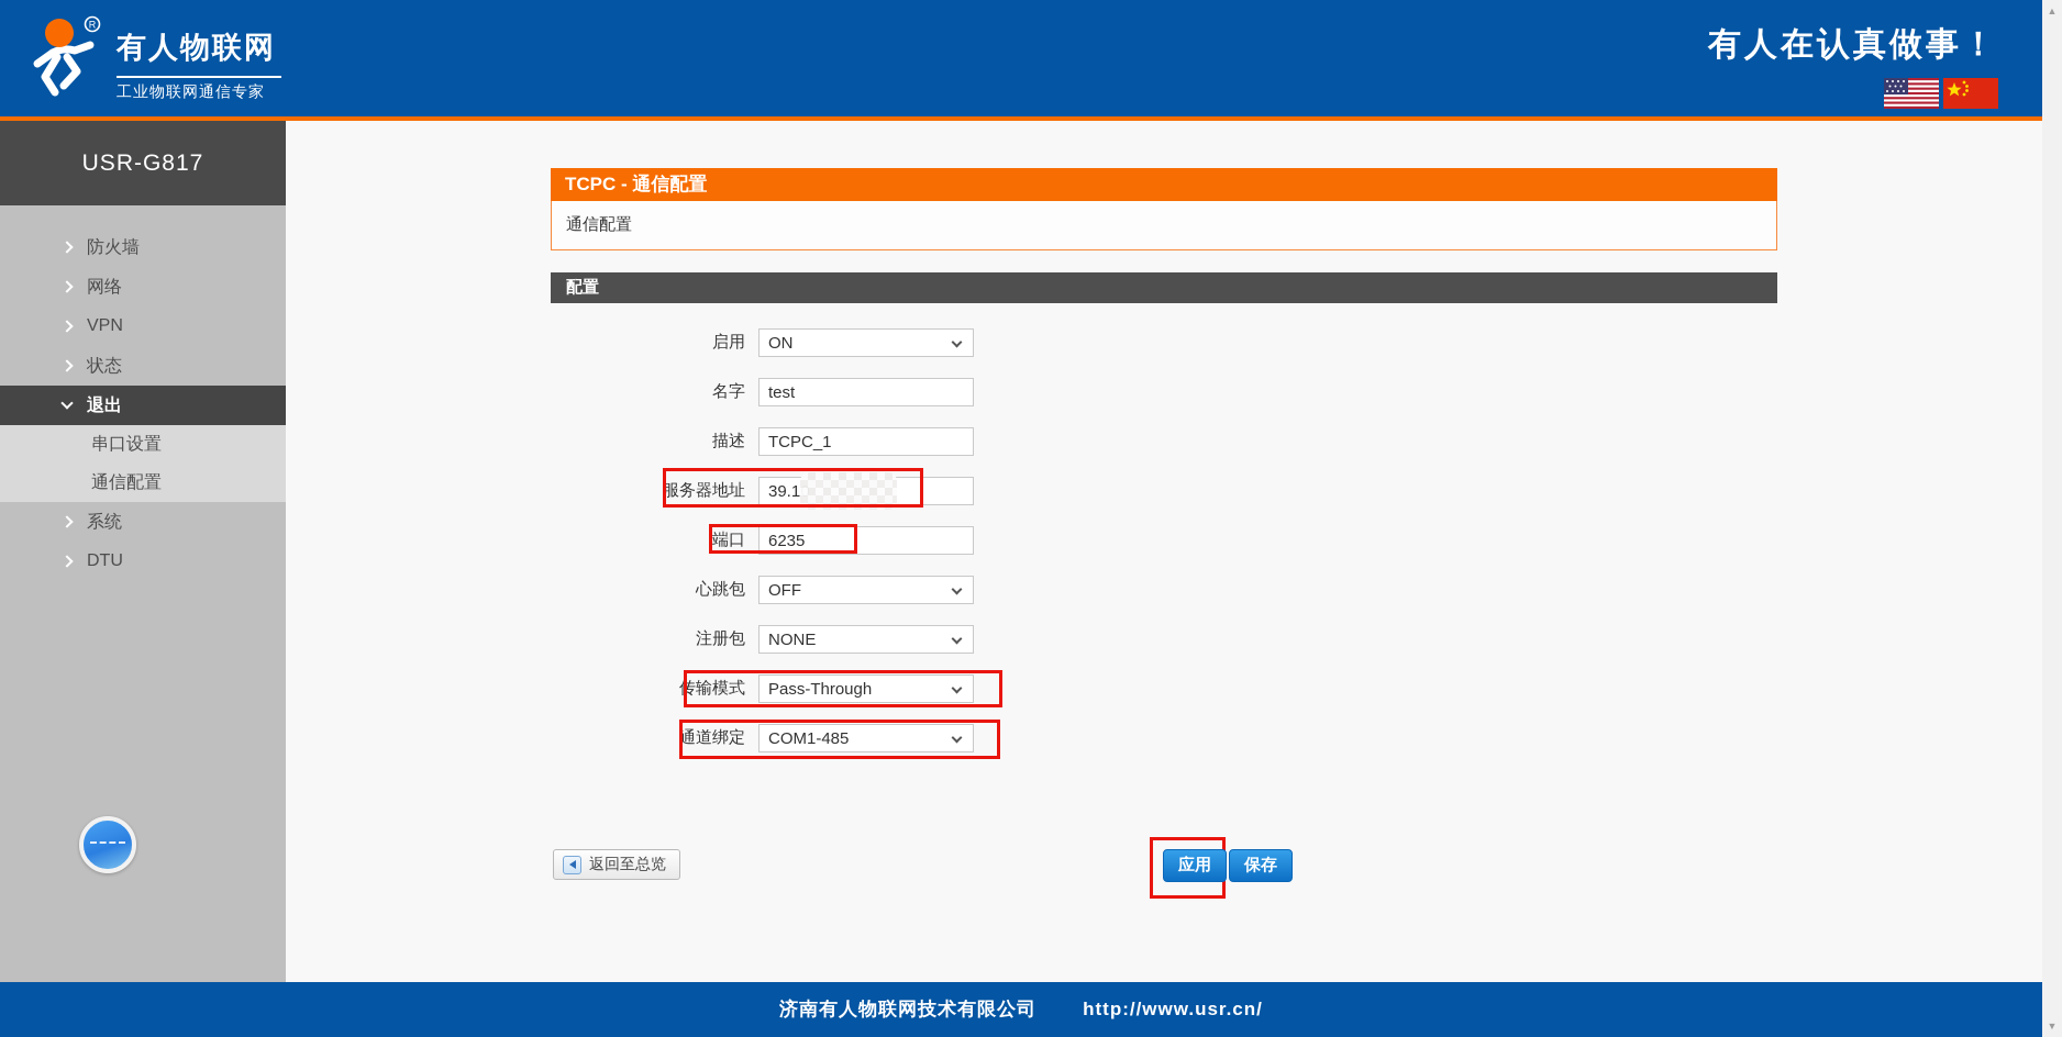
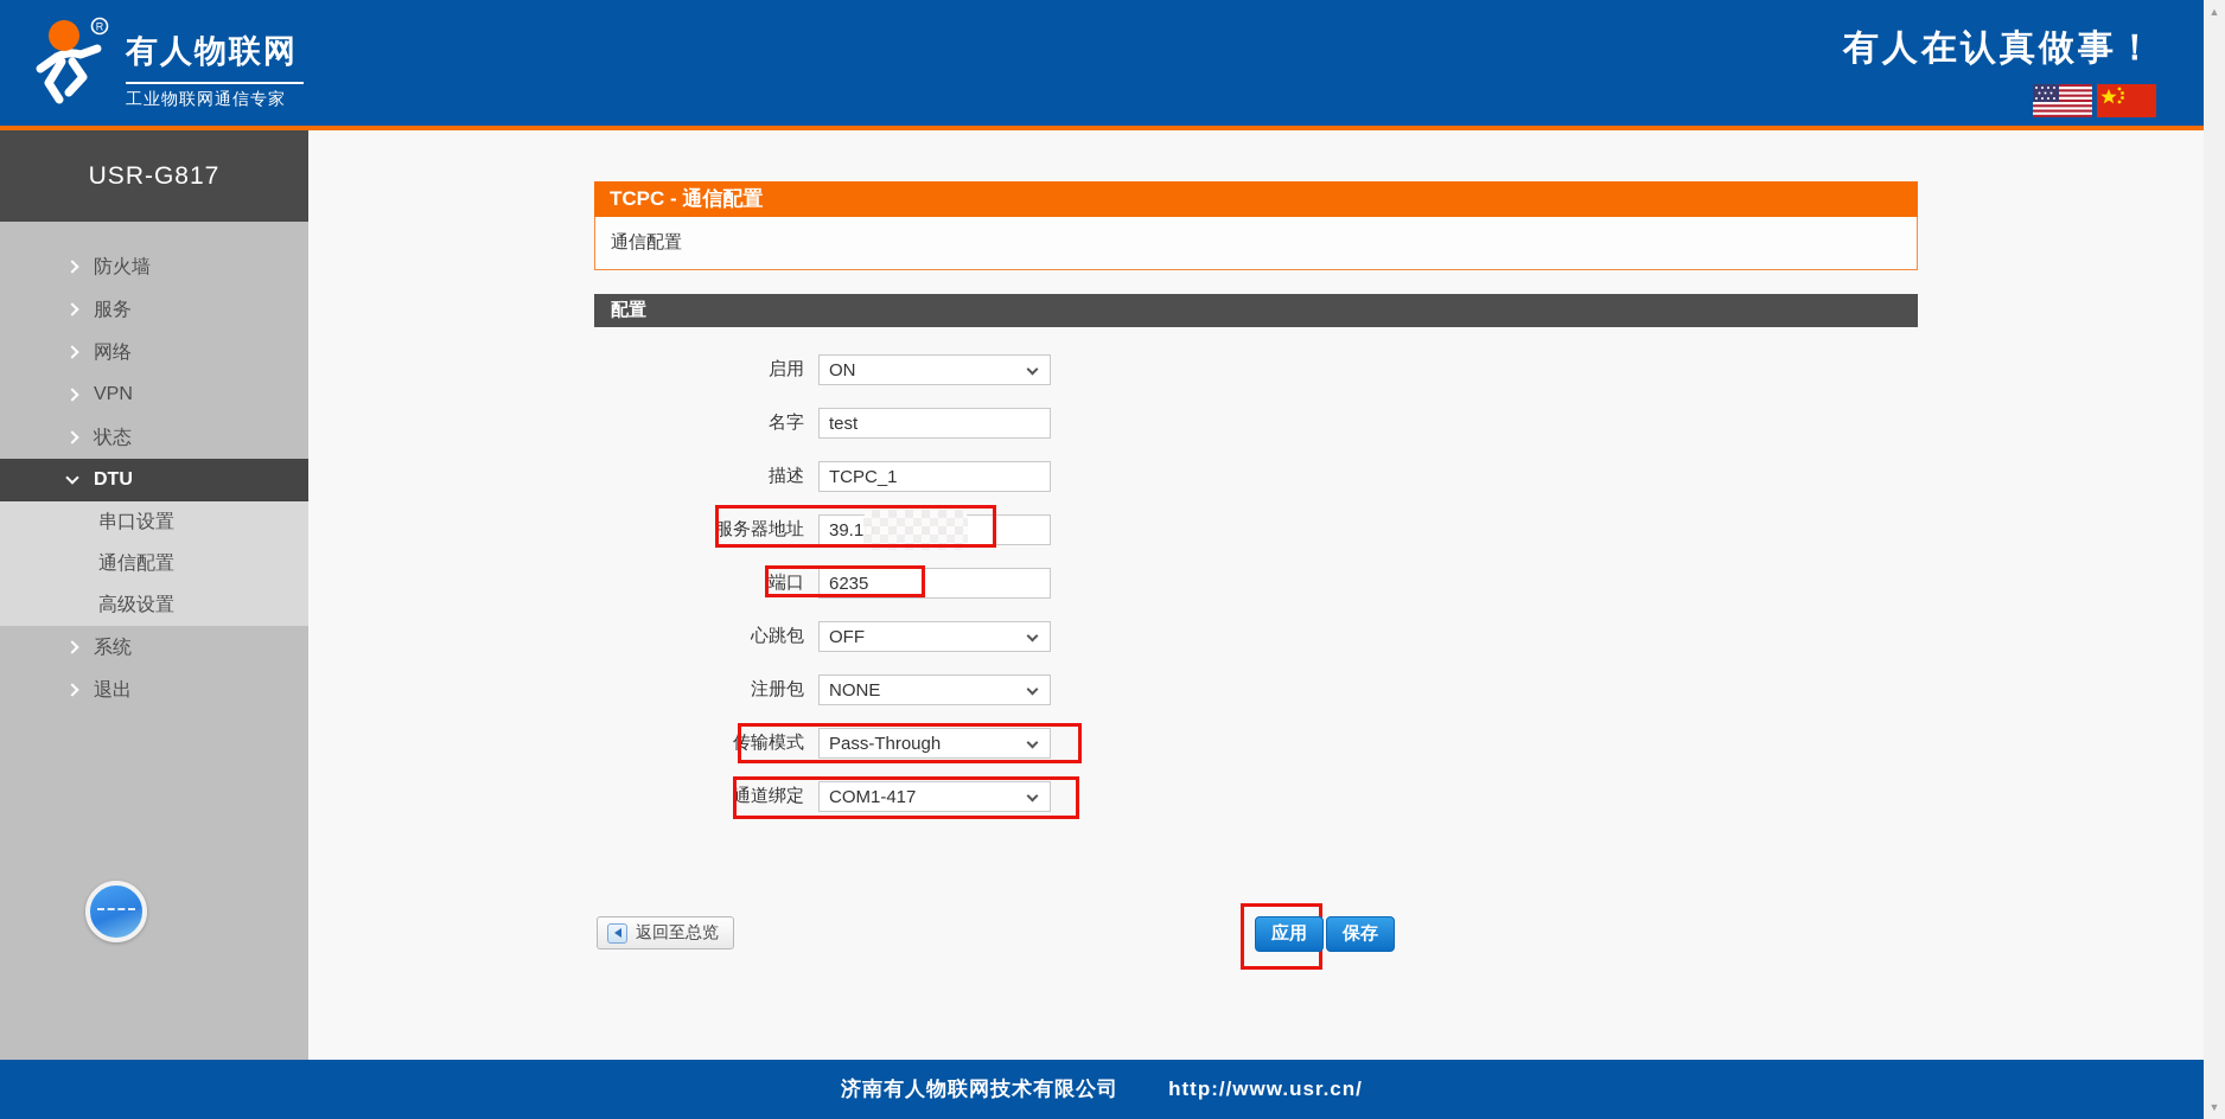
  R
  有人物联网
  工业物联网通信专家
  有人在认真做事！
  USR-G817
  防火墙
+ 服务
  网络
  VPN
  状态
- 退出
+ DTU
  串口设置
  通信配置
+ 高级设置
  系统
- DTU
+ 退出
  TCPC - 通信配置
  通信配置
  配置
  启用
  ON
  名字
  test
  描述
  TCPC_1
  服务器地址
  39.1
  端口
  6235
  心跳包
  OFF
  注册包
  NONE
  传输模式
  Pass-Through
  通道绑定
- COM1-485
+ COM1-417
  返回至总览
  应用
  保存
  济南有人物联网技术有限公司
  http://www.usr.cn/
  ▲
  ▼
